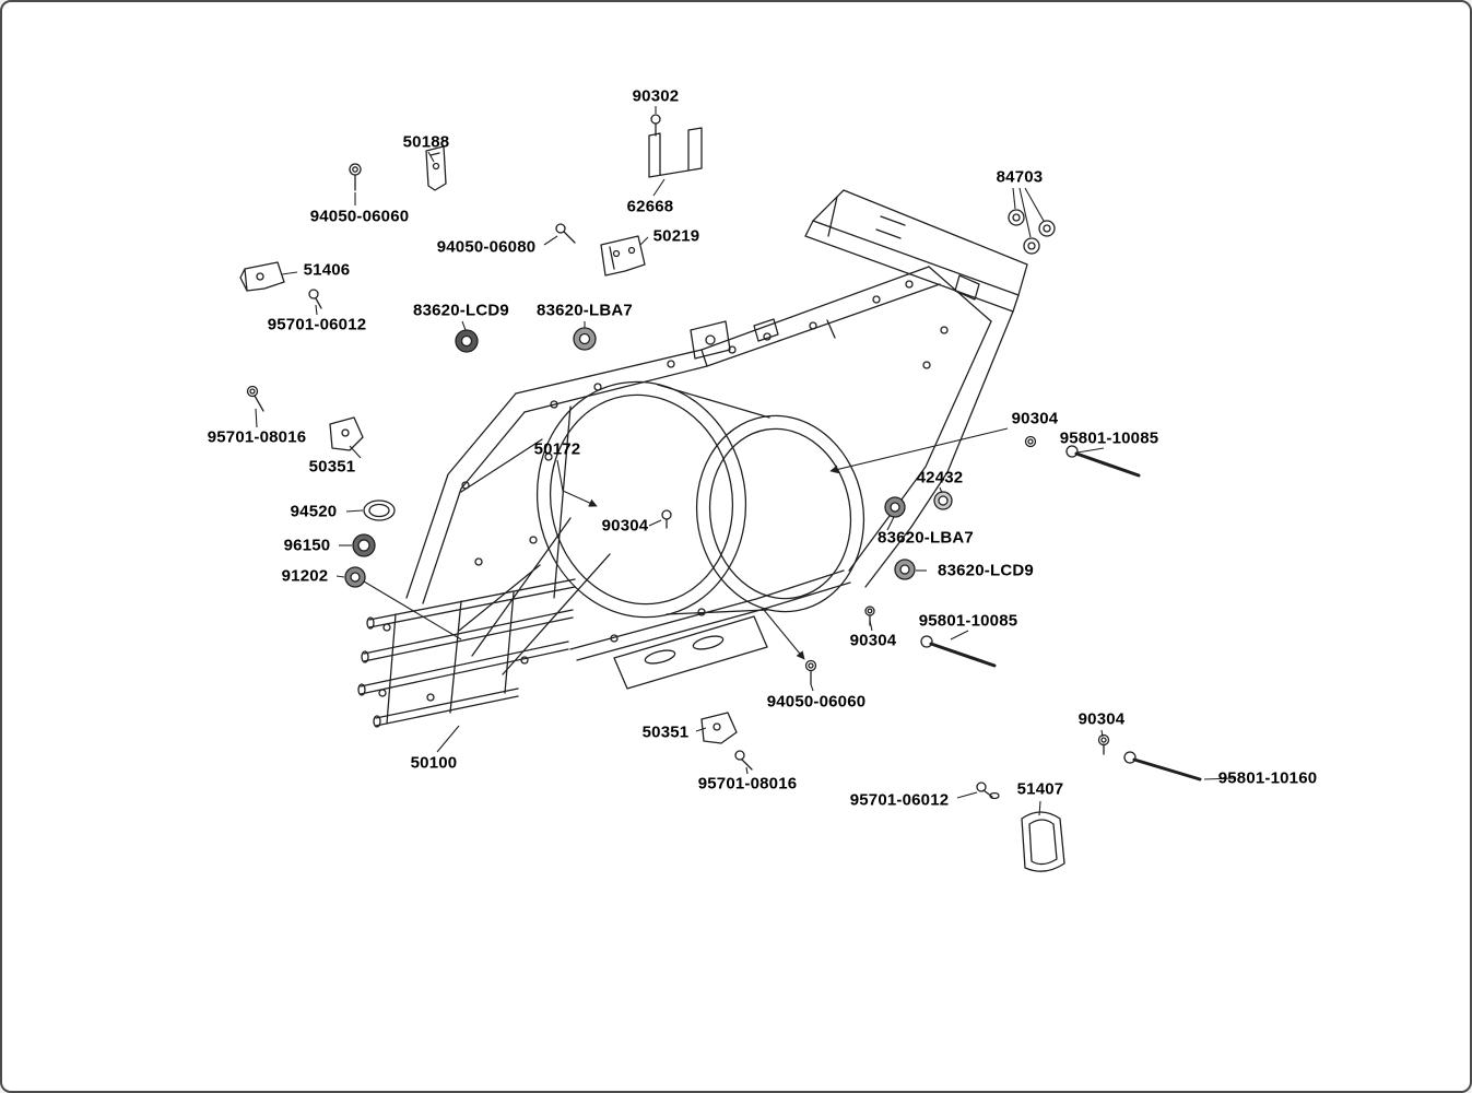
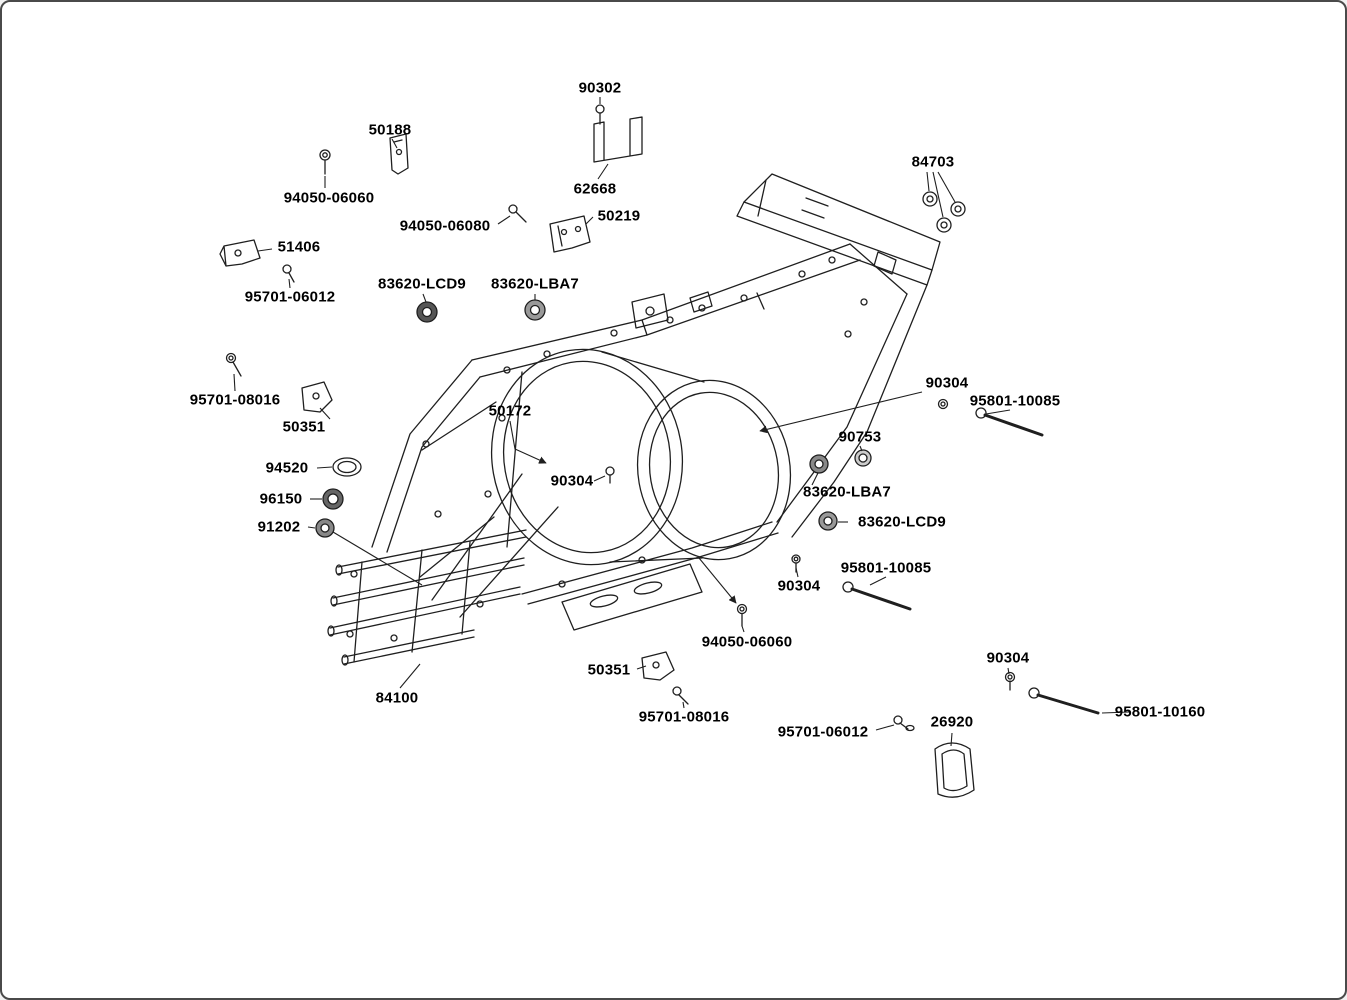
  90302
  50188
  94050-06060
  62668
  94050-06080
  50219
  84703
  51406
  95701-06012
  83620-LCD9
  83620-LBA7
  95701-08016
  50351
  50172
  90304
  95801-10085
- 42432
+ 90753
  94520
  90304
  83620-LBA7
  96150
  83620-LCD9
  91202
  95801-10085
  90304
  94050-06060
  50351
- 50100
+ 84100
  90304
  95701-08016
  95701-06012
- 51407
+ 26920
  95801-10160
